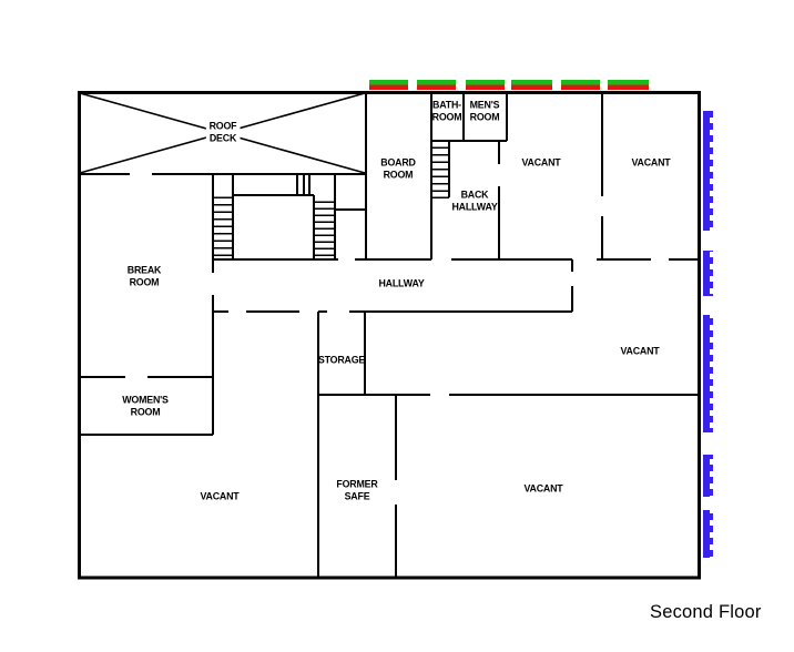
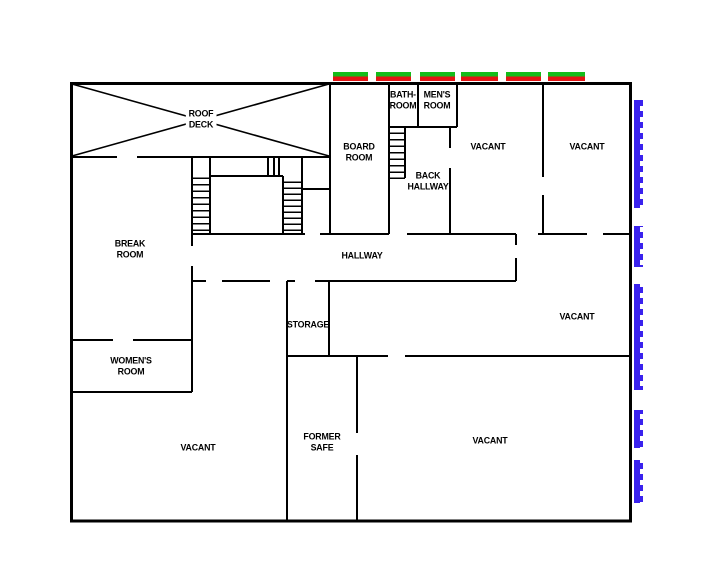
  ROOF
  DECK
  BOARD
  ROOM
  BATH-
  ROOM
  MEN'S
  ROOM
  BACK
  HALLWAY
  VACANT
  VACANT
  BREAK
  ROOM
  HALLWAY
  STORAGE
  VACANT
  WOMEN'S
  ROOM
  FORMER
  SAFE
  VACANT
  VACANT
- Second Floor
